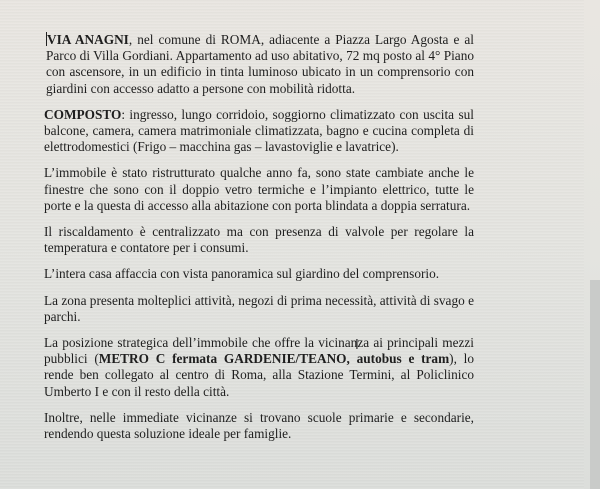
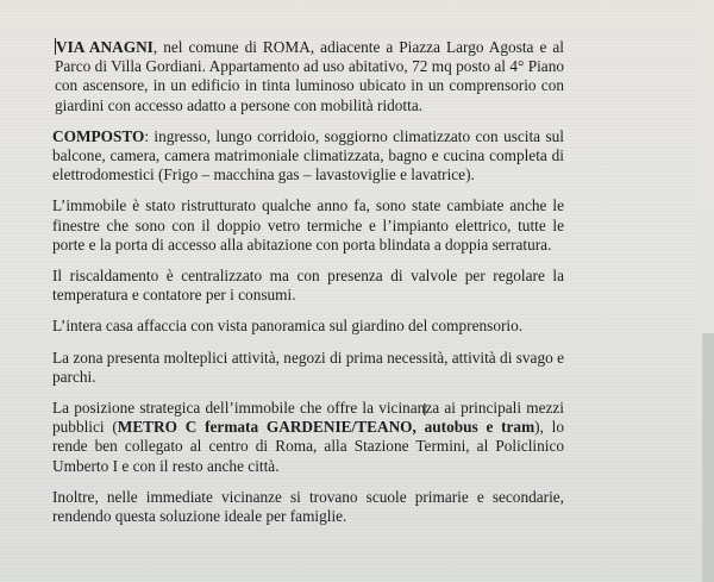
  VIA ANAGNI, nel comune di ROMA, adiacente a Piazza Largo Agosta e al Parco di Villa Gordiani. Appartamento ad uso abitativo, 72 mq posto al 4° Piano con ascensore, in un edificio in tinta luminoso ubicato in un comprensorio con giardini con accesso adatto a persone con mobilità ridotta.
  COMPOSTO: ingresso, lungo corridoio, soggiorno climatizzato con uscita sul balcone, camera, camera matrimoniale climatizzata, bagno e cucina completa di elettrodomestici (Frigo – macchina gas – lavastoviglie e lavatrice).
- L’immobile è stato ristrutturato qualche anno fa, sono state cambiate anche le finestre che sono con il doppio vetro termiche e l’impianto elettrico, tutte le porte e la questa di accesso alla abitazione con porta blindata a doppia serratura.
+ L’immobile è stato ristrutturato qualche anno fa, sono state cambiate anche le finestre che sono con il doppio vetro termiche e l’impianto elettrico, tutte le porte e la porta di accesso alla abitazione con porta blindata a doppia serratura.
  Il riscaldamento è centralizzato ma con presenza di valvole per regolare la temperatura e contatore per i consumi.
  L’intera casa affaccia con vista panoramica sul giardino del comprensorio.
  La zona presenta molteplici attività, negozi di prima necessità, attività di svago e parchi.
- La posizione strategica dell’immobile che offre la vicinanza ai principali mezzi pubblici (METRO C fermata GARDENIE/TEANO, autobus e tram), lo rende ben collegato al centro di Roma, alla Stazione Termini, al Policlinico Umberto I e con il resto della città.
+ La posizione strategica dell’immobile che offre la vicinanza ai principali mezzi pubblici (METRO C fermata GARDENIE/TEANO, autobus e tram), lo rende ben collegato al centro di Roma, alla Stazione Termini, al Policlinico Umberto I e con il resto anche città.
  Inoltre, nelle immediate vicinanze si trovano scuole primarie e secondarie, rendendo questa soluzione ideale per famiglie.
  I
